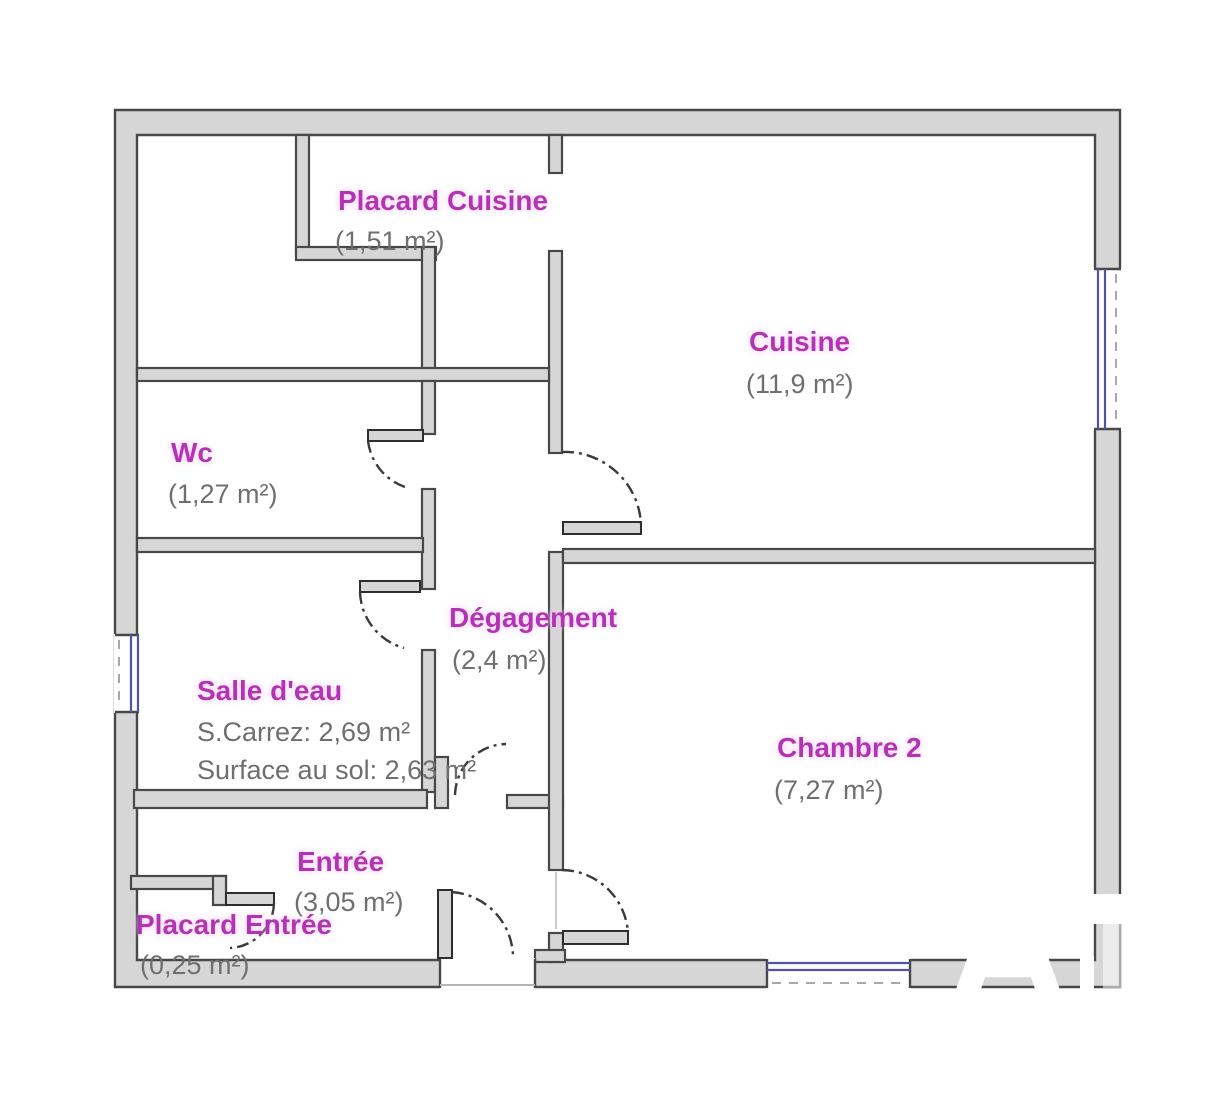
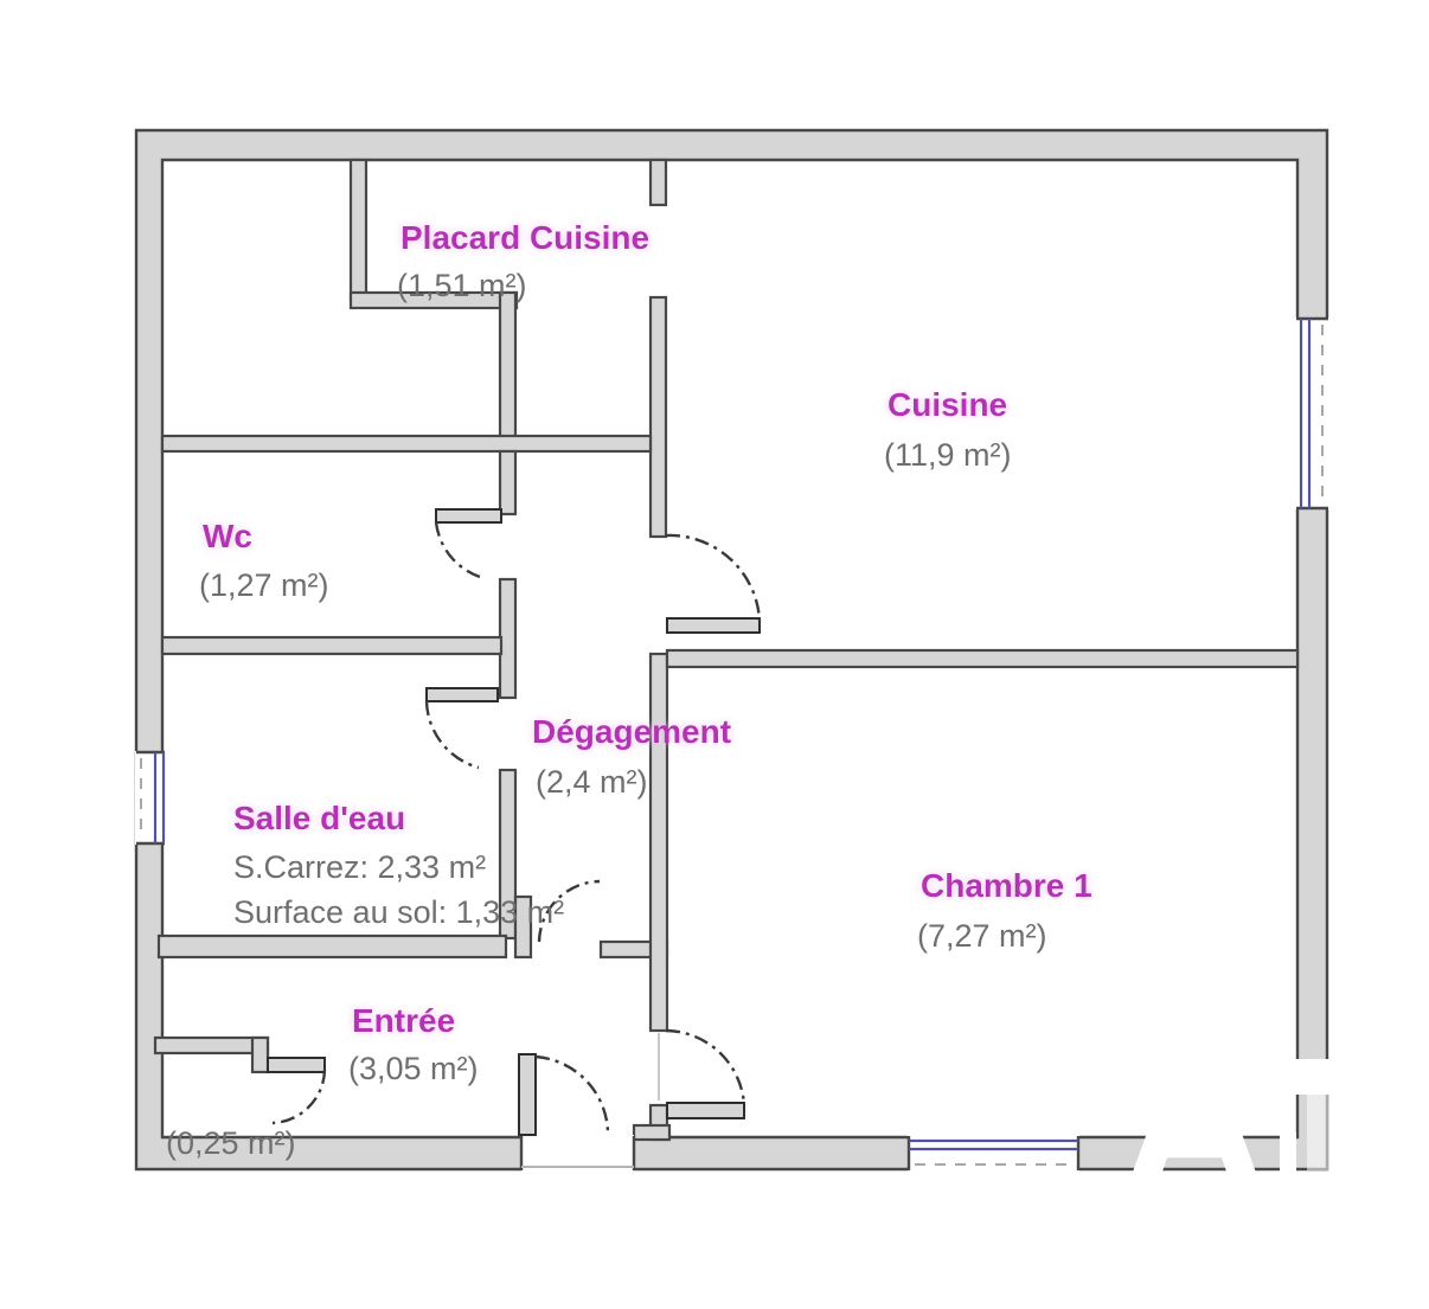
  A
  Placard Cuisine
  (1,51 m²)
  Cuisine
  (11,9 m²)
  Wc
  (1,27 m²)
  Dégagement
  (2,4 m²)
  Salle d'eau
- S.Carrez: 2,69 m²
+ S.Carrez: 2,33 m²
- Surface au sol: 2,63 m²
+ Surface au sol: 1,33 m²
- Chambre 2
+ Chambre 1
  (7,27 m²)
  Entrée
  (3,05 m²)
- Placard Entrée
  (0,25 m²)
